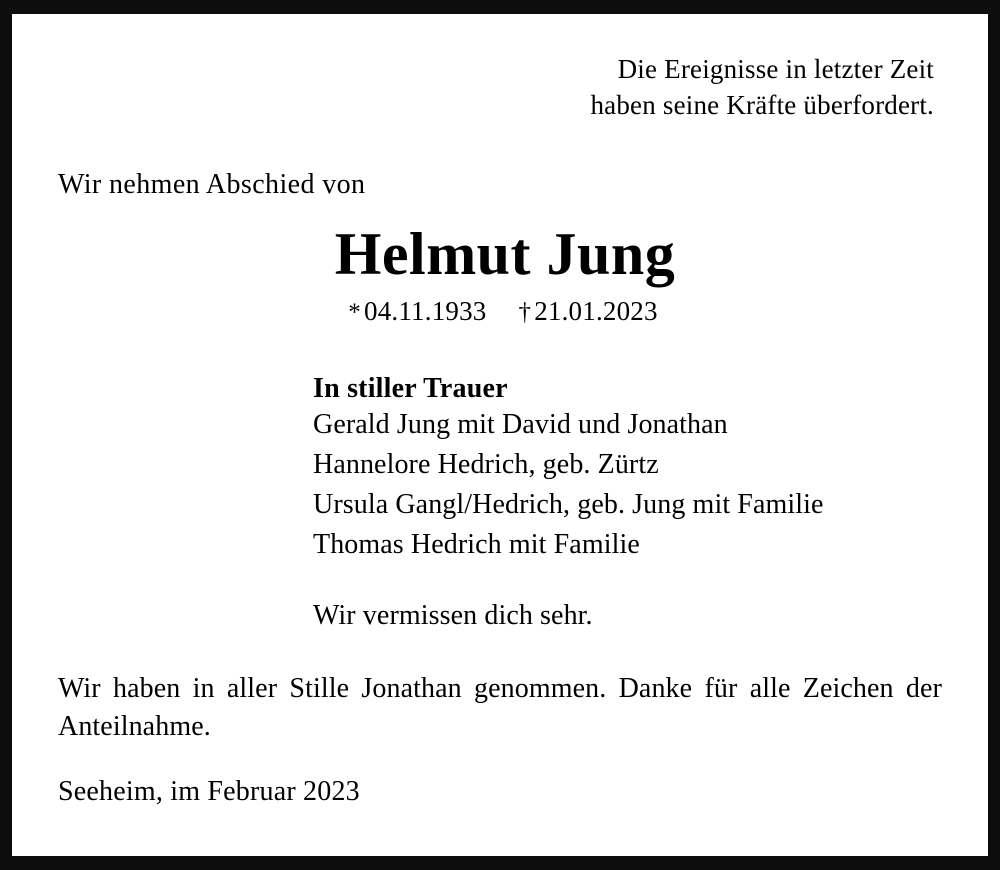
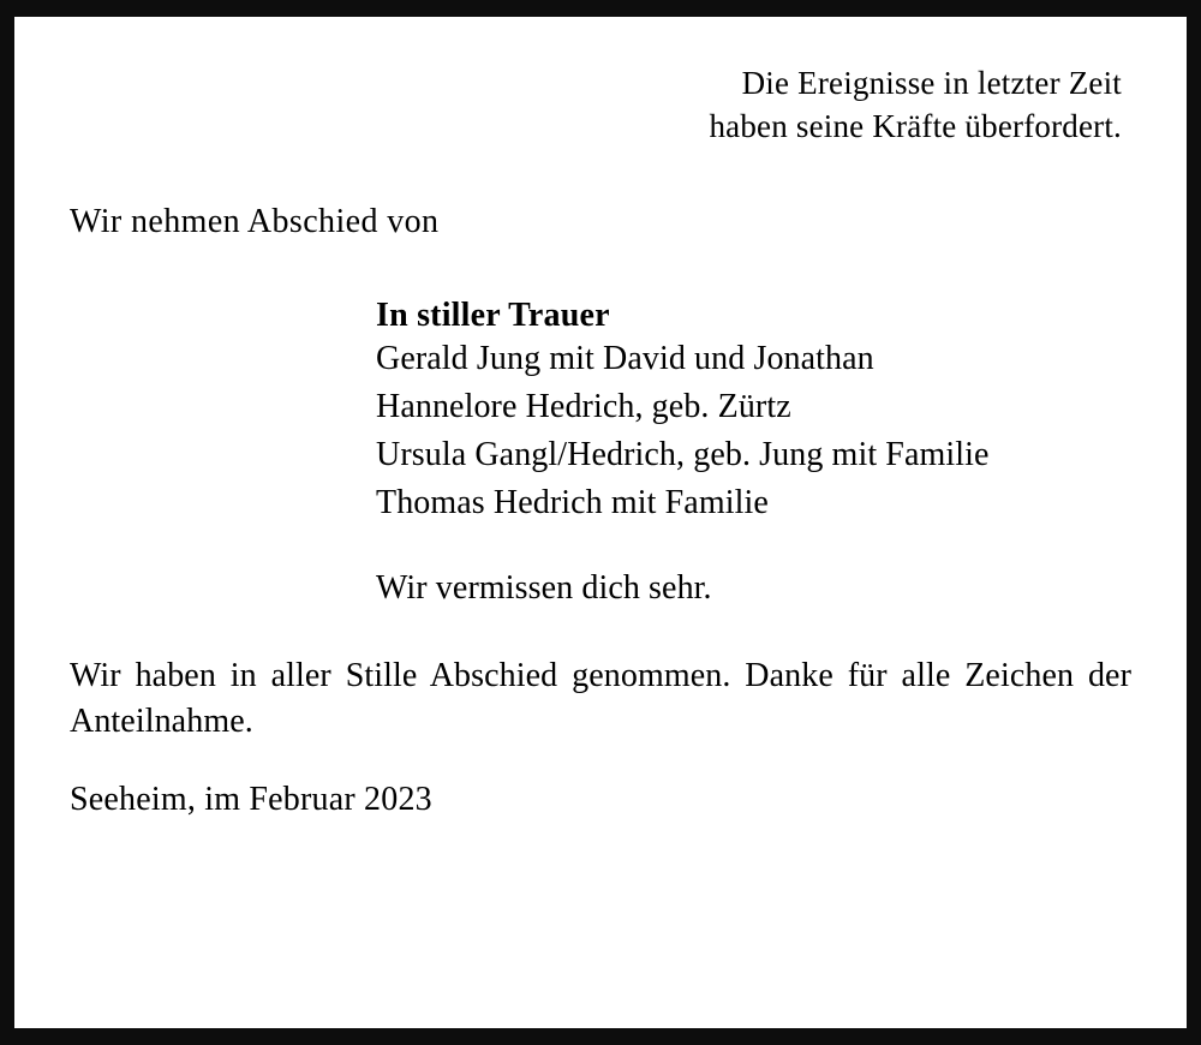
  Die Ereignisse in letzter Zeit
  haben seine Kräfte überfordert.
  Wir nehmen Abschied von
- Helmut Jung
- *04.11.1933 †21.01.2023
  In stiller Trauer
  Gerald Jung mit David und Jonathan
  Hannelore Hedrich, geb. Zürtz
  Ursula Gangl/Hedrich, geb. Jung mit Familie
  Thomas Hedrich mit Familie
  Wir vermissen dich sehr.
- Wir haben in aller Stille Jonathan genommen. Danke für alle Zeichen der Anteilnahme.
+ Wir haben in aller Stille Abschied genommen. Danke für alle Zeichen der Anteilnahme.
  Seeheim, im Februar 2023
